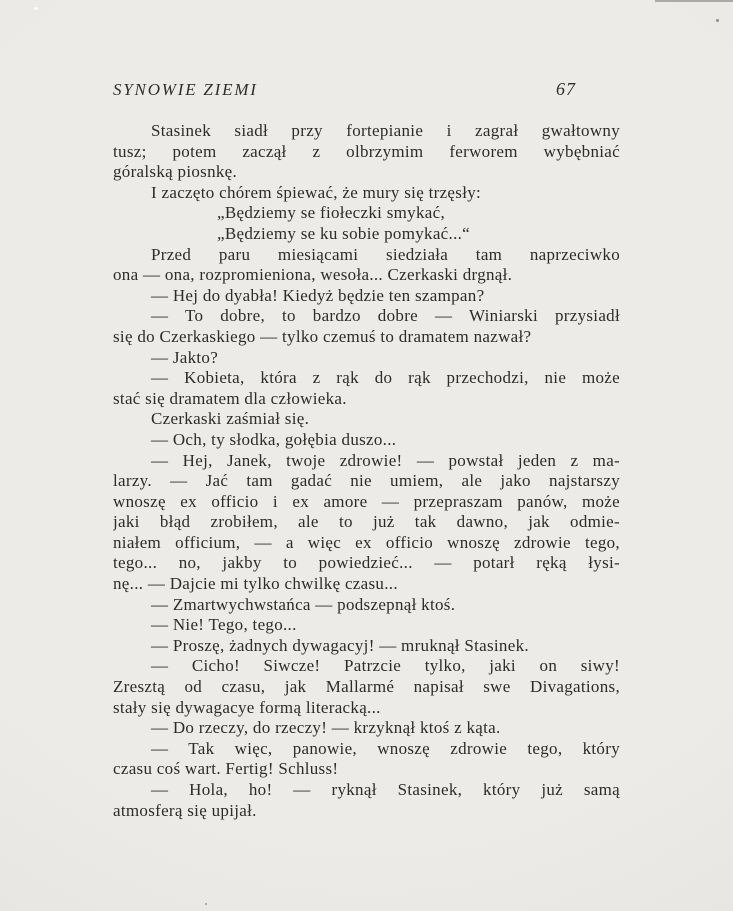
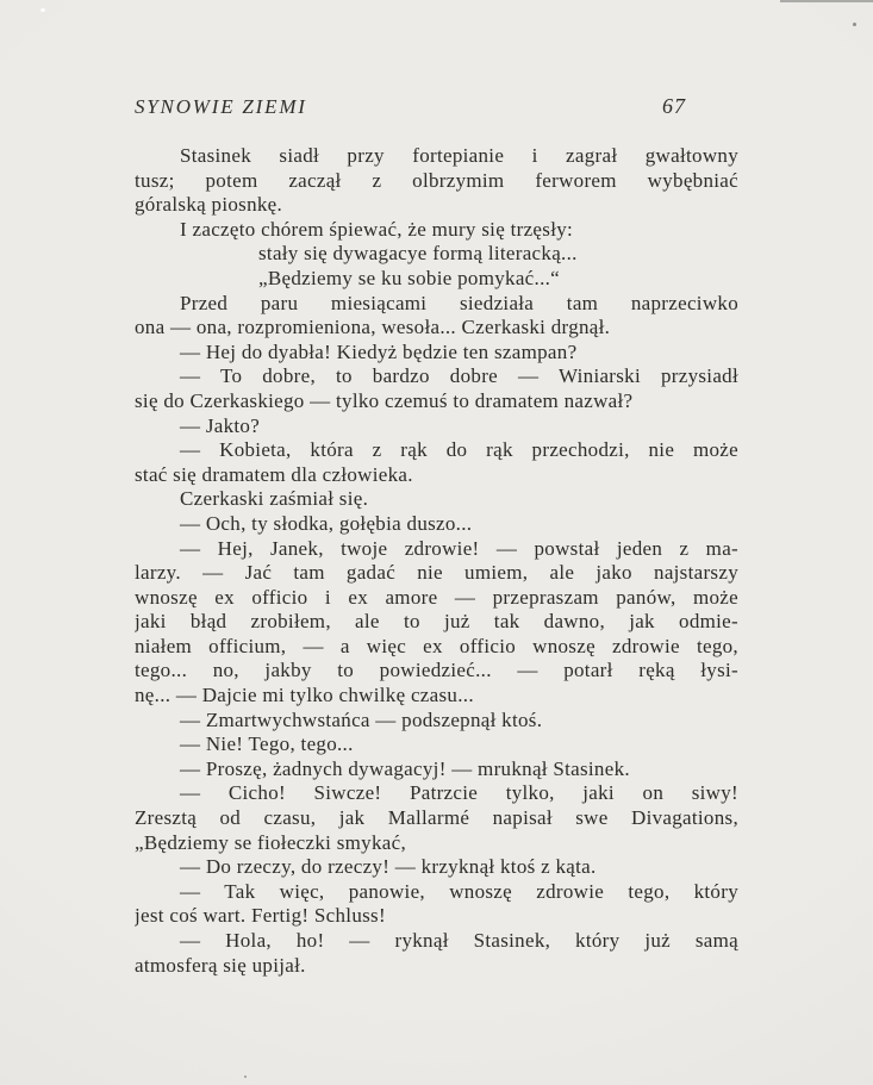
  SYNOWIE ZIEMI
  67
  Stasinek siadł przy fortepianie i zagrał gwałtowny
  tusz; potem zaczął z olbrzymim ferworem wybębniać
  góralską piosnkę.
  I zaczęto chórem śpiewać, że mury się trzęsły:
- „Będziemy se fiołeczki smykać,
+ stały się dywagacye formą literacką...
  „Będziemy se ku sobie pomykać...“
  Przed paru miesiącami siedziała tam naprzeciwko
  ona — ona, rozpromieniona, wesoła... Czerkaski drgnął.
  — Hej do dyabła! Kiedyż będzie ten szampan?
  — To dobre, to bardzo dobre — Winiarski przysiadł
  się do Czerkaskiego — tylko czemuś to dramatem nazwał?
  — Jakto?
  — Kobieta, która z rąk do rąk przechodzi, nie może
  stać się dramatem dla człowieka.
  Czerkaski zaśmiał się.
  — Och, ty słodka, gołębia duszo...
  — Hej, Janek, twoje zdrowie! — powstał jeden z ma-
  larzy. — Jać tam gadać nie umiem, ale jako najstarszy
  wnoszę ex officio i ex amore — przepraszam panów, może
  jaki błąd zrobiłem, ale to już tak dawno, jak odmie-
  niałem officium, — a więc ex officio wnoszę zdrowie tego,
  tego... no, jakby to powiedzieć... — potarł ręką łysi-
  nę... — Dajcie mi tylko chwilkę czasu...
  — Zmartwychwstańca — podszepnął ktoś.
  — Nie! Tego, tego...
  — Proszę, żadnych dywagacyj! — mruknął Stasinek.
  — Cicho! Siwcze! Patrzcie tylko, jaki on siwy!
  Zresztą od czasu, jak Mallarmé napisał swe Divagations,
- stały się dywagacye formą literacką...
+ „Będziemy se fiołeczki smykać,
  — Do rzeczy, do rzeczy! — krzyknął ktoś z kąta.
  — Tak więc, panowie, wnoszę zdrowie tego, który
- czasu coś wart. Fertig! Schluss!
+ jest coś wart. Fertig! Schluss!
  — Hola, ho! — ryknął Stasinek, który już samą
  atmosferą się upijał.
